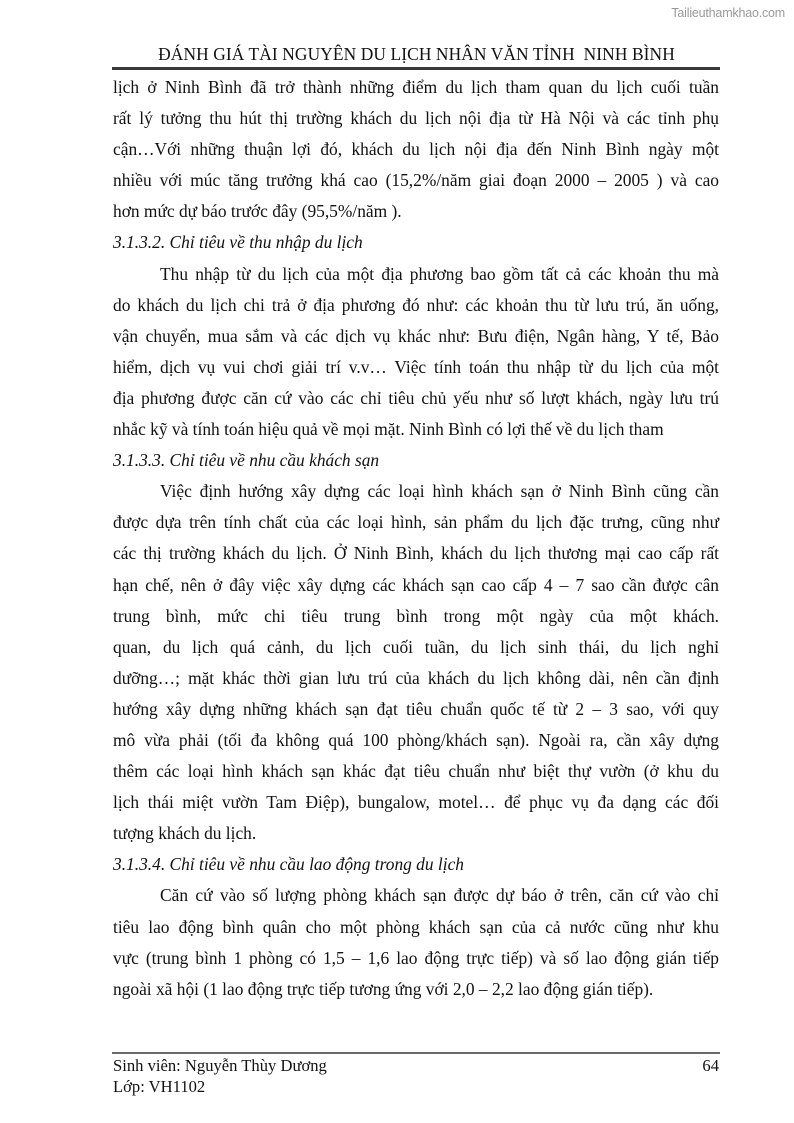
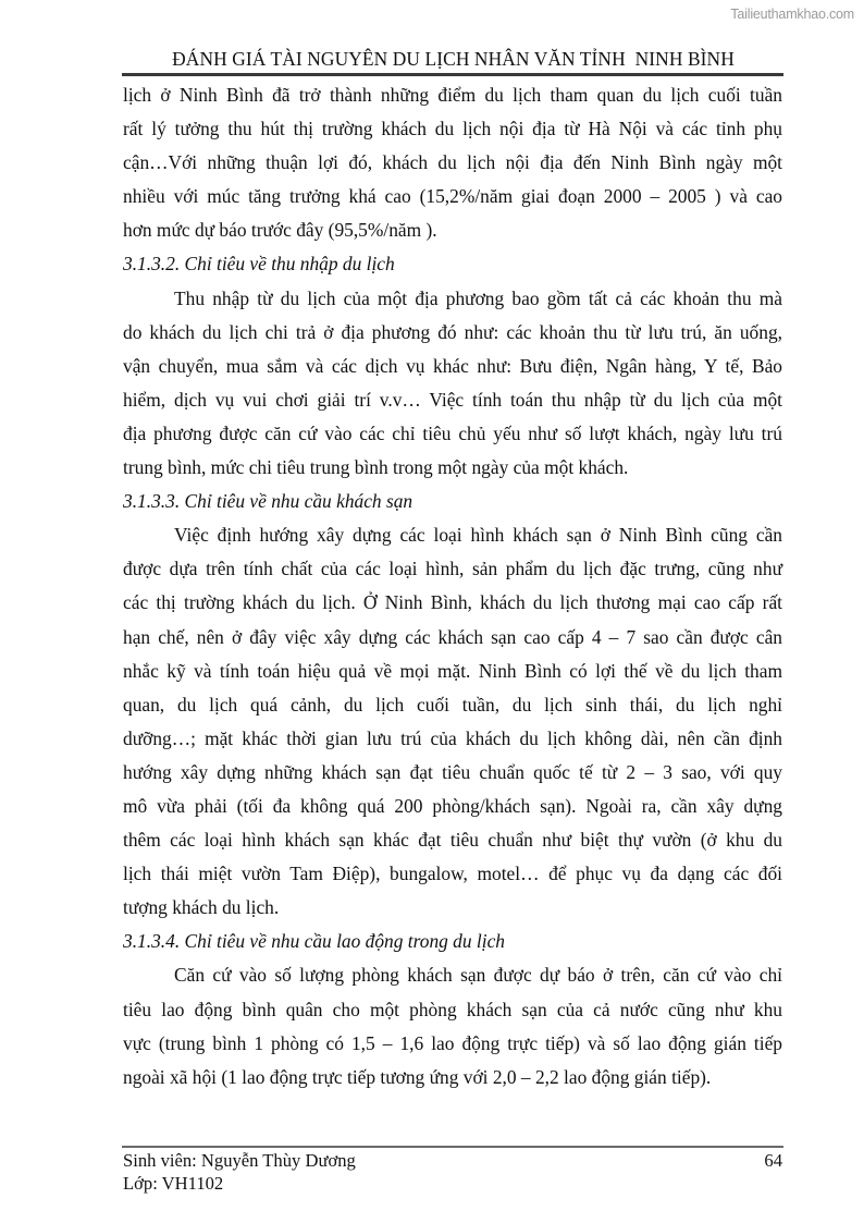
  Tailieuthamkhao.com
  ĐÁNH GIÁ TÀI NGUYÊN DU LỊCH NHÂN VĂN TỈNH NINH BÌNH
  lịch ở Ninh Bình đã trở thành những điểm du lịch tham quan du lịch cuối tuần
  rất lý tưởng thu hút thị trường khách du lịch nội địa từ Hà Nội và các tỉnh phụ
  cận…Với những thuận lợi đó, khách du lịch nội địa đến Ninh Bình ngày một
  nhiều với múc tăng trưởng khá cao (15,2%/năm giai đoạn 2000 – 2005 ) và cao
  hơn mức dự báo trước đây (95,5%/năm ).
  3.1.3.2. Chỉ tiêu về thu nhập du lịch
  Thu nhập từ du lịch của một địa phương bao gồm tất cả các khoản thu mà
  do khách du lịch chi trả ở địa phương đó như: các khoản thu từ lưu trú, ăn uống,
  vận chuyển, mua sắm và các dịch vụ khác như: Bưu điện, Ngân hàng, Y tế, Bảo
  hiểm, dịch vụ vui chơi giải trí v.v… Việc tính toán thu nhập từ du lịch của một
  địa phương được căn cứ vào các chỉ tiêu chủ yếu như số lượt khách, ngày lưu trú
- nhắc kỹ và tính toán hiệu quả về mọi mặt. Ninh Bình có lợi thế về du lịch tham
+ trung bình, mức chi tiêu trung bình trong một ngày của một khách.
  3.1.3.3. Chỉ tiêu về nhu cầu khách sạn
  Việc định hướng xây dựng các loại hình khách sạn ở Ninh Bình cũng cần
  được dựa trên tính chất của các loại hình, sản phẩm du lịch đặc trưng, cũng như
  các thị trường khách du lịch. Ở Ninh Bình, khách du lịch thương mại cao cấp rất
  hạn chế, nên ở đây việc xây dựng các khách sạn cao cấp 4 – 7 sao cần được cân
- trung bình, mức chi tiêu trung bình trong một ngày của một khách.
+ nhắc kỹ và tính toán hiệu quả về mọi mặt. Ninh Bình có lợi thế về du lịch tham
  quan, du lịch quá cảnh, du lịch cuối tuần, du lịch sinh thái, du lịch nghỉ
  dưỡng…; mặt khác thời gian lưu trú của khách du lịch không dài, nên cần định
  hướng xây dựng những khách sạn đạt tiêu chuẩn quốc tế từ 2 – 3 sao, với quy
- mô vừa phải (tối đa không quá 100 phòng/khách sạn). Ngoài ra, cần xây dựng
+ mô vừa phải (tối đa không quá 200 phòng/khách sạn). Ngoài ra, cần xây dựng
  thêm các loại hình khách sạn khác đạt tiêu chuẩn như biệt thự vườn (ở khu du
  lịch thái miệt vườn Tam Điệp), bungalow, motel… để phục vụ đa dạng các đối
  tượng khách du lịch.
  3.1.3.4. Chỉ tiêu về nhu cầu lao động trong du lịch
  Căn cứ vào số lượng phòng khách sạn được dự báo ở trên, căn cứ vào chỉ
  tiêu lao động bình quân cho một phòng khách sạn của cả nước cũng như khu
  vực (trung bình 1 phòng có 1,5 – 1,6 lao động trực tiếp) và số lao động gián tiếp
  ngoài xã hội (1 lao động trực tiếp tương ứng với 2,0 – 2,2 lao động gián tiếp).
  Sinh viên: Nguyễn Thùy Dương
  64
  Lớp: VH1102
